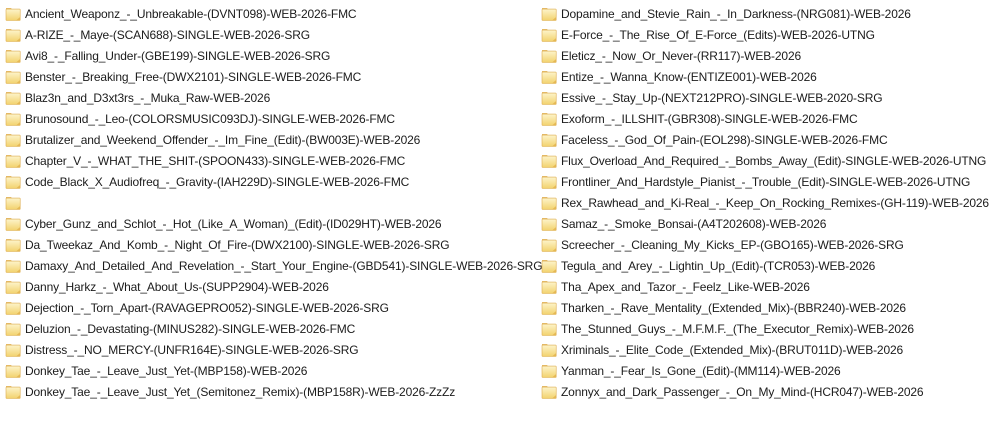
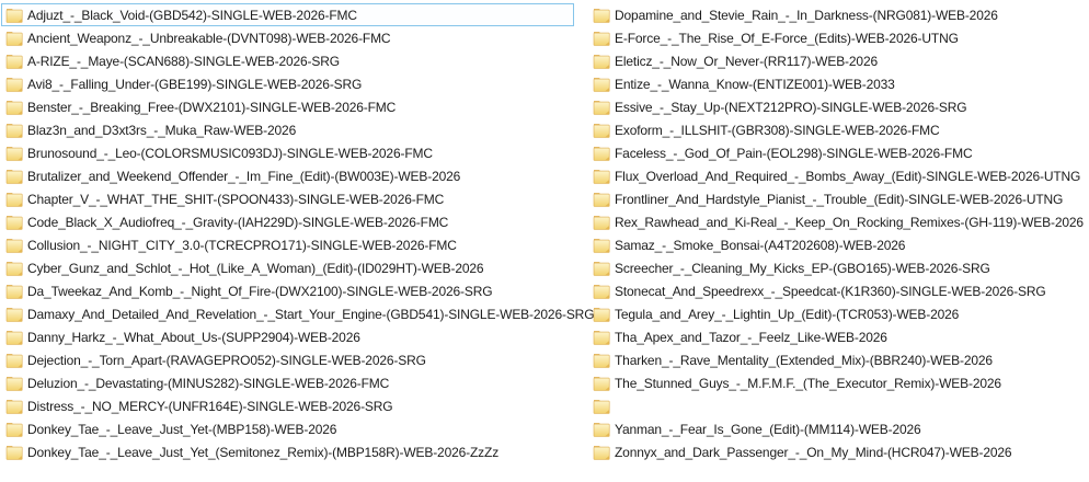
+ Adjuzt_-_Black_Void-(GBD542)-SINGLE-WEB-2026-FMC
  Ancient_Weaponz_-_Unbreakable-(DVNT098)-WEB-2026-FMC
  A-RIZE_-_Maye-(SCAN688)-SINGLE-WEB-2026-SRG
  Avi8_-_Falling_Under-(GBE199)-SINGLE-WEB-2026-SRG
  Benster_-_Breaking_Free-(DWX2101)-SINGLE-WEB-2026-FMC
  Blaz3n_and_D3xt3rs_-_Muka_Raw-WEB-2026
  Brunosound_-_Leo-(COLORSMUSIC093DJ)-SINGLE-WEB-2026-FMC
  Brutalizer_and_Weekend_Offender_-_Im_Fine_(Edit)-(BW003E)-WEB-2026
  Chapter_V_-_WHAT_THE_SHIT-(SPOON433)-SINGLE-WEB-2026-FMC
  Code_Black_X_Audiofreq_-_Gravity-(IAH229D)-SINGLE-WEB-2026-FMC
+ Collusion_-_NIGHT_CITY_3.0-(TCRECPRO171)-SINGLE-WEB-2026-FMC
  Cyber_Gunz_and_Schlot_-_Hot_(Like_A_Woman)_(Edit)-(ID029HT)-WEB-2026
  Da_Tweekaz_And_Komb_-_Night_Of_Fire-(DWX2100)-SINGLE-WEB-2026-SRG
  Damaxy_And_Detailed_And_Revelation_-_Start_Your_Engine-(GBD541)-SINGLE-WEB-2026-SRG
  Danny_Harkz_-_What_About_Us-(SUPP2904)-WEB-2026
  Dejection_-_Torn_Apart-(RAVAGEPRO052)-SINGLE-WEB-2026-SRG
  Deluzion_-_Devastating-(MINUS282)-SINGLE-WEB-2026-FMC
  Distress_-_NO_MERCY-(UNFR164E)-SINGLE-WEB-2026-SRG
  Donkey_Tae_-_Leave_Just_Yet-(MBP158)-WEB-2026
  Donkey_Tae_-_Leave_Just_Yet_(Semitonez_Remix)-(MBP158R)-WEB-2026-ZzZz
  Dopamine_and_Stevie_Rain_-_In_Darkness-(NRG081)-WEB-2026
  E-Force_-_The_Rise_Of_E-Force_(Edits)-WEB-2026-UTNG
  Eleticz_-_Now_Or_Never-(RR117)-WEB-2026
- Entize_-_Wanna_Know-(ENTIZE001)-WEB-2026
+ Entize_-_Wanna_Know-(ENTIZE001)-WEB-2033
- Essive_-_Stay_Up-(NEXT212PRO)-SINGLE-WEB-2020-SRG
+ Essive_-_Stay_Up-(NEXT212PRO)-SINGLE-WEB-2026-SRG
  Exoform_-_ILLSHIT-(GBR308)-SINGLE-WEB-2026-FMC
  Faceless_-_God_Of_Pain-(EOL298)-SINGLE-WEB-2026-FMC
  Flux_Overload_And_Required_-_Bombs_Away_(Edit)-SINGLE-WEB-2026-UTNG
  Frontliner_And_Hardstyle_Pianist_-_Trouble_(Edit)-SINGLE-WEB-2026-UTNG
  Rex_Rawhead_and_Ki-Real_-_Keep_On_Rocking_Remixes-(GH-119)-WEB-2026
  Samaz_-_Smoke_Bonsai-(A4T202608)-WEB-2026
  Screecher_-_Cleaning_My_Kicks_EP-(GBO165)-WEB-2026-SRG
+ Stonecat_And_Speedrexx_-_Speedcat-(K1R360)-SINGLE-WEB-2026-SRG
  Tegula_and_Arey_-_Lightin_Up_(Edit)-(TCR053)-WEB-2026
  Tha_Apex_and_Tazor_-_Feelz_Like-WEB-2026
  Tharken_-_Rave_Mentality_(Extended_Mix)-(BBR240)-WEB-2026
  The_Stunned_Guys_-_M.F.M.F._(The_Executor_Remix)-WEB-2026
- Xriminals_-_Elite_Code_(Extended_Mix)-(BRUT011D)-WEB-2026
  Yanman_-_Fear_Is_Gone_(Edit)-(MM114)-WEB-2026
  Zonnyx_and_Dark_Passenger_-_On_My_Mind-(HCR047)-WEB-2026
